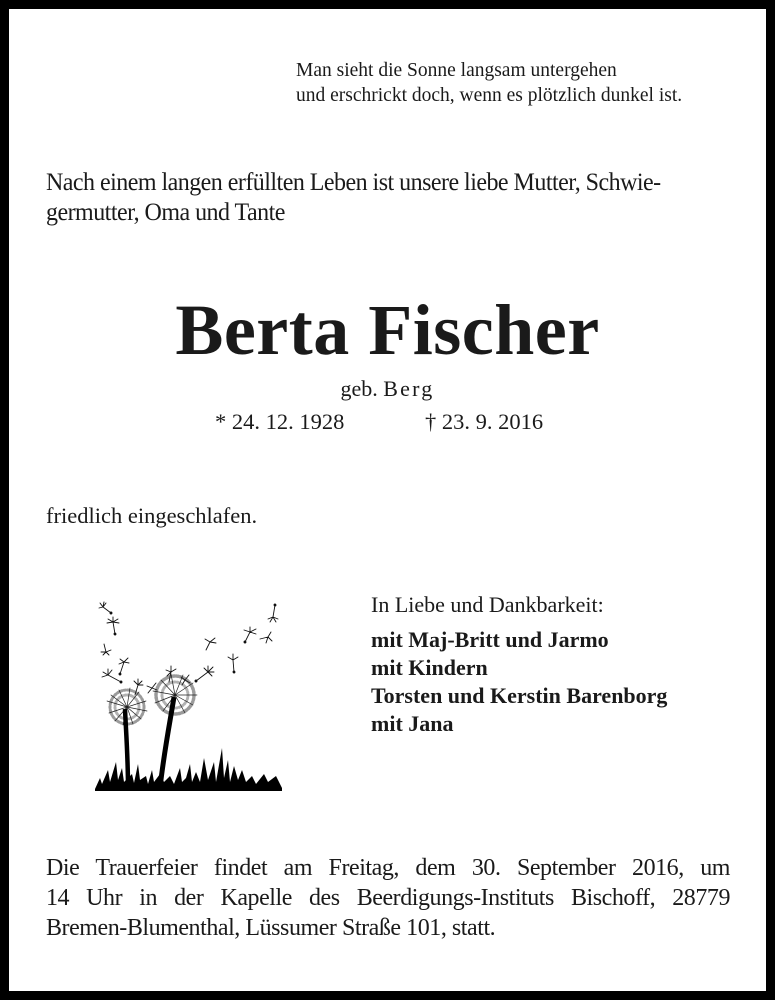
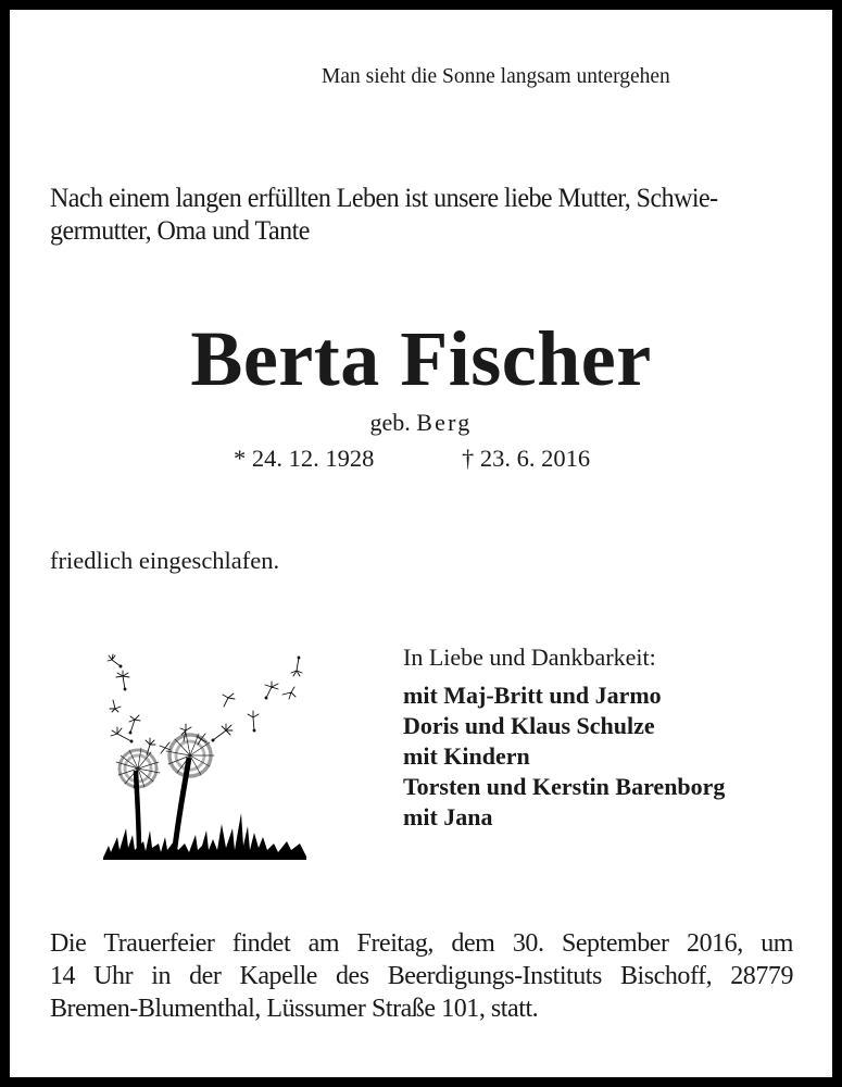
  Man sieht die Sonne langsam untergehen
- und erschrickt doch, wenn es plötzlich dunkel ist.
  Nach einem langen erfüllten Leben ist unsere liebe Mutter, Schwie-
  germutter, Oma und Tante
  Berta Fischer
  geb. Berg
  * 24. 12. 1928
- † 23. 9. 2016
+ † 23. 6. 2016
  friedlich eingeschlafen.
  In Liebe und Dankbarkeit:
  mit Maj-Britt und Jarmo
+ Doris und Klaus Schulze
  mit Kindern
  Torsten und Kerstin Barenborg
  mit Jana
  Die Trauerfeier findet am Freitag, dem 30. September 2016, um
  14 Uhr in der Kapelle des Beerdigungs-Instituts Bischoff, 28779
  Bremen-Blumenthal, Lüssumer Straße 101, statt.
